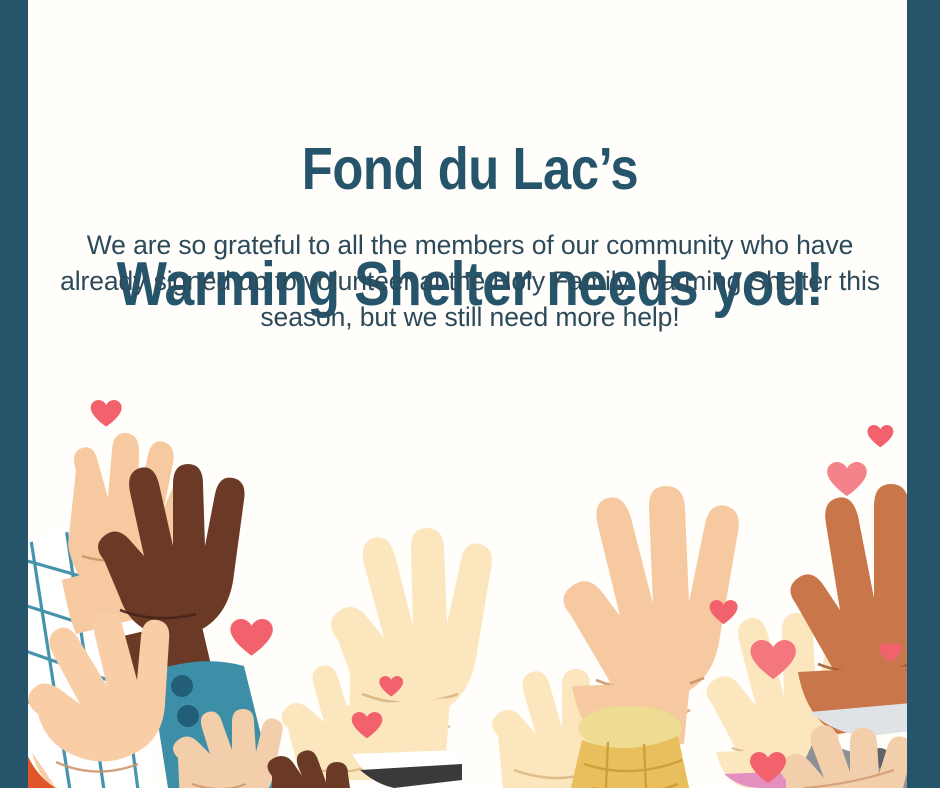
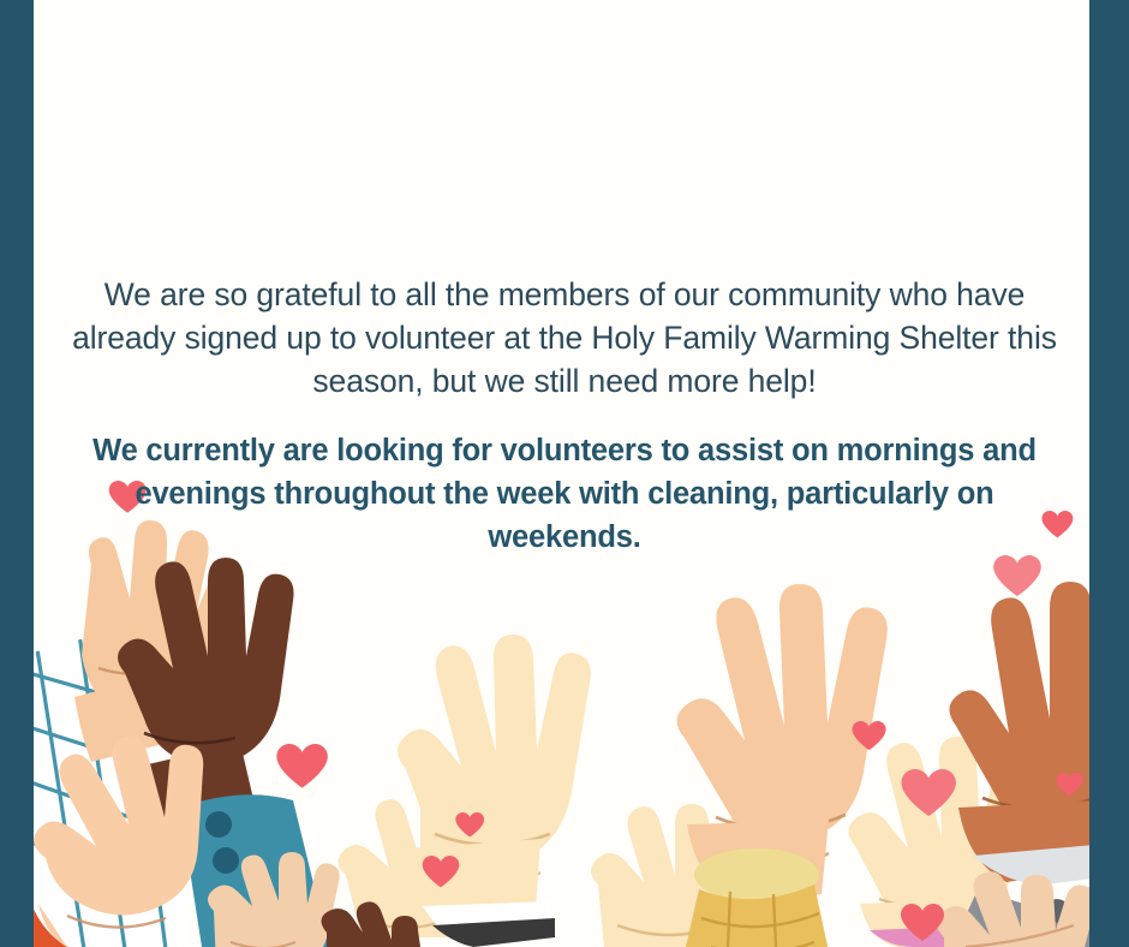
- Fond du Lac’s
- Warming Shelter needs you!
  We are so grateful to all the members of our community who have already signed up to volunteer at the Holy Family Warming Shelter this season, but we still need more help!
+ We currently are looking for volunteers to assist on mornings and evenings throughout the week with cleaning, particularly on weekends.
